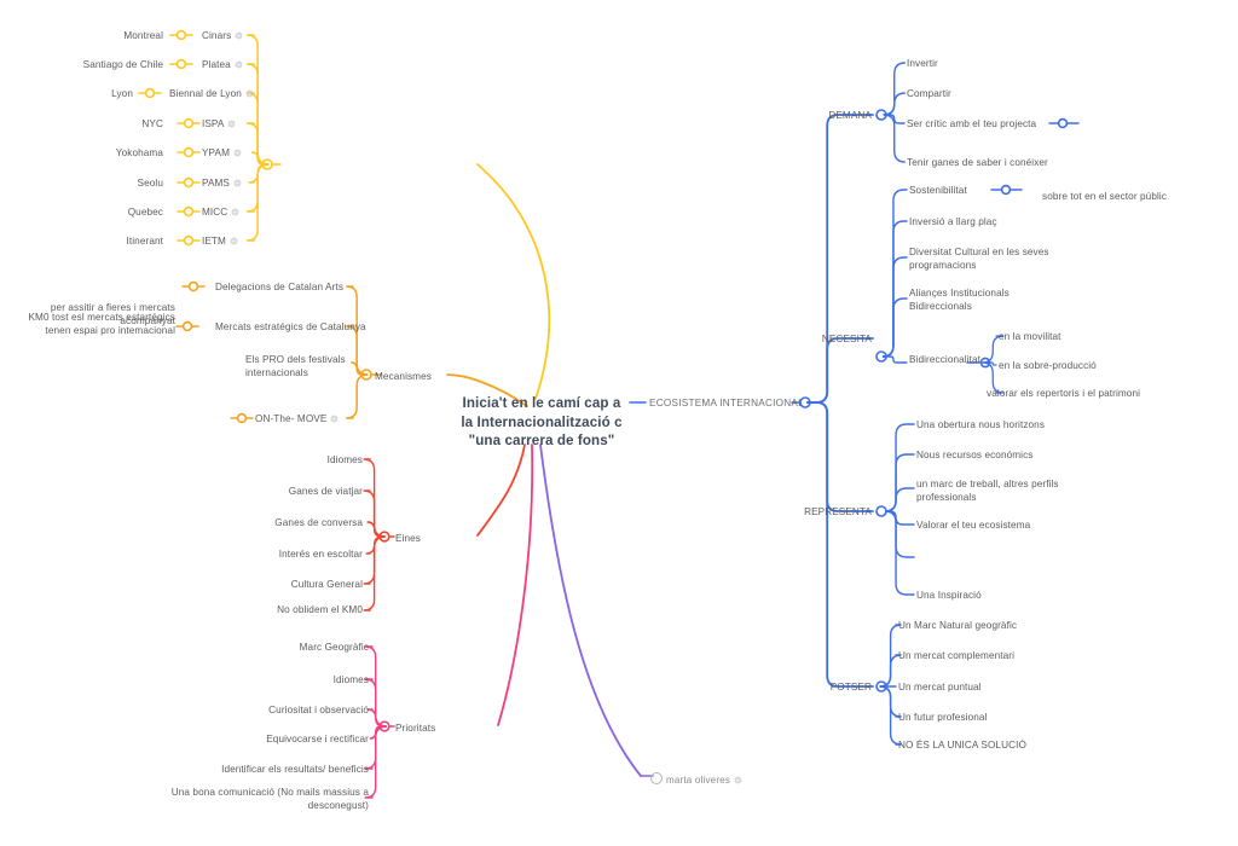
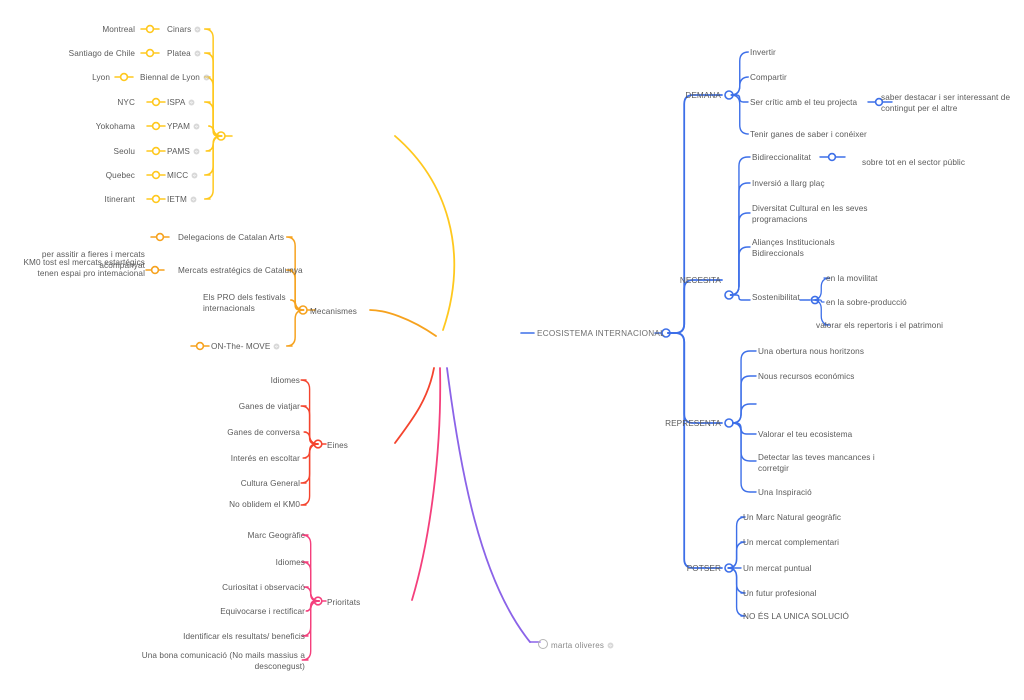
- Inicia't en le camí cap a
- la Internacionalització c
- "una carrera de fons"
  ECOSISTEMA INTERNACIONAL
  marta oliveres
  Montreal
  Cinars
  Santiago de Chile
  Platea
  Lyon
  Biennal de Lyon
  NYC
  ISPA
  Yokohama
  YPAM
  Seolu
  PAMS
  Quebec
  MICC
  Itinerant
  IETM
  Mecanismes
  per assitir a fieres i mercats acompanyat
  Delegacions de Catalan Arts
  KM0 tost esl mercats estartégics tenen espai pro intemacional
  Mercats estratégics de Catalunya
  Els PRO dels festivals internacionals
  ON-The- MOVE
  Eines
  Idiomes
  Ganes de viatjar
  Ganes de conversa
  Interés en escoltar
  Cultura General
  No oblidem el KM0
  Prioritats
  Marc Geogràfic
  Idiomes
  Curiositat i observació
  Equivocarse i rectificar
  Identificar els resultats/ beneficis
  Una bona comunicació (No mails massius a desconegust)
  DEMANA
  Invertir
  Compartir
  Ser crític amb el teu projecta
+ saber destacar i ser interessant de contingut per el altre
  Tenir ganes de saber i conéixer
  NECESITA
- Sostenibilitat
+ Bidireccionalitat
  sobre tot en el sector públic
  Inversió a llarg plaç
  Diversitat Cultural en les seves programacions
  Aliançes Institucionals Bidireccionals
- Bidireccionalitat
+ Sostenibilitat
  en la movilitat
  en la sobre-producció
  valorar els repertoris i el patrimoni
  REPRESENTA
  Una obertura nous horitzons
  Nous recursos económics
- un marc de treball, altres perfils professionals
  Valorar el teu ecosistema
+ Detectar las teves mancances i corretgir
  Una Inspiració
  POTSER
  Un Marc Natural geogràfic
  Un mercat complementari
  Un mercat puntual
  Un futur profesional
  NO ÉS LA UNICA SOLUCIÓ
